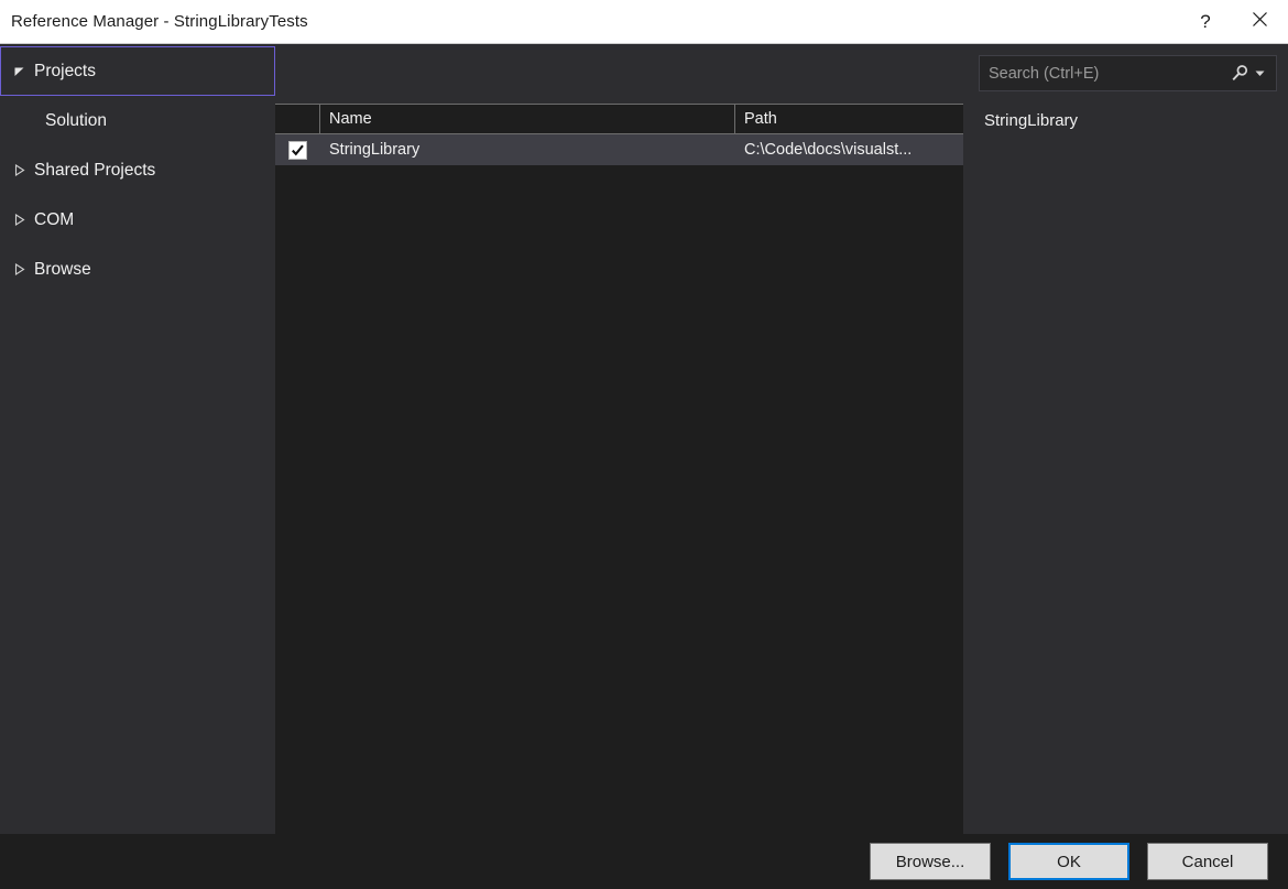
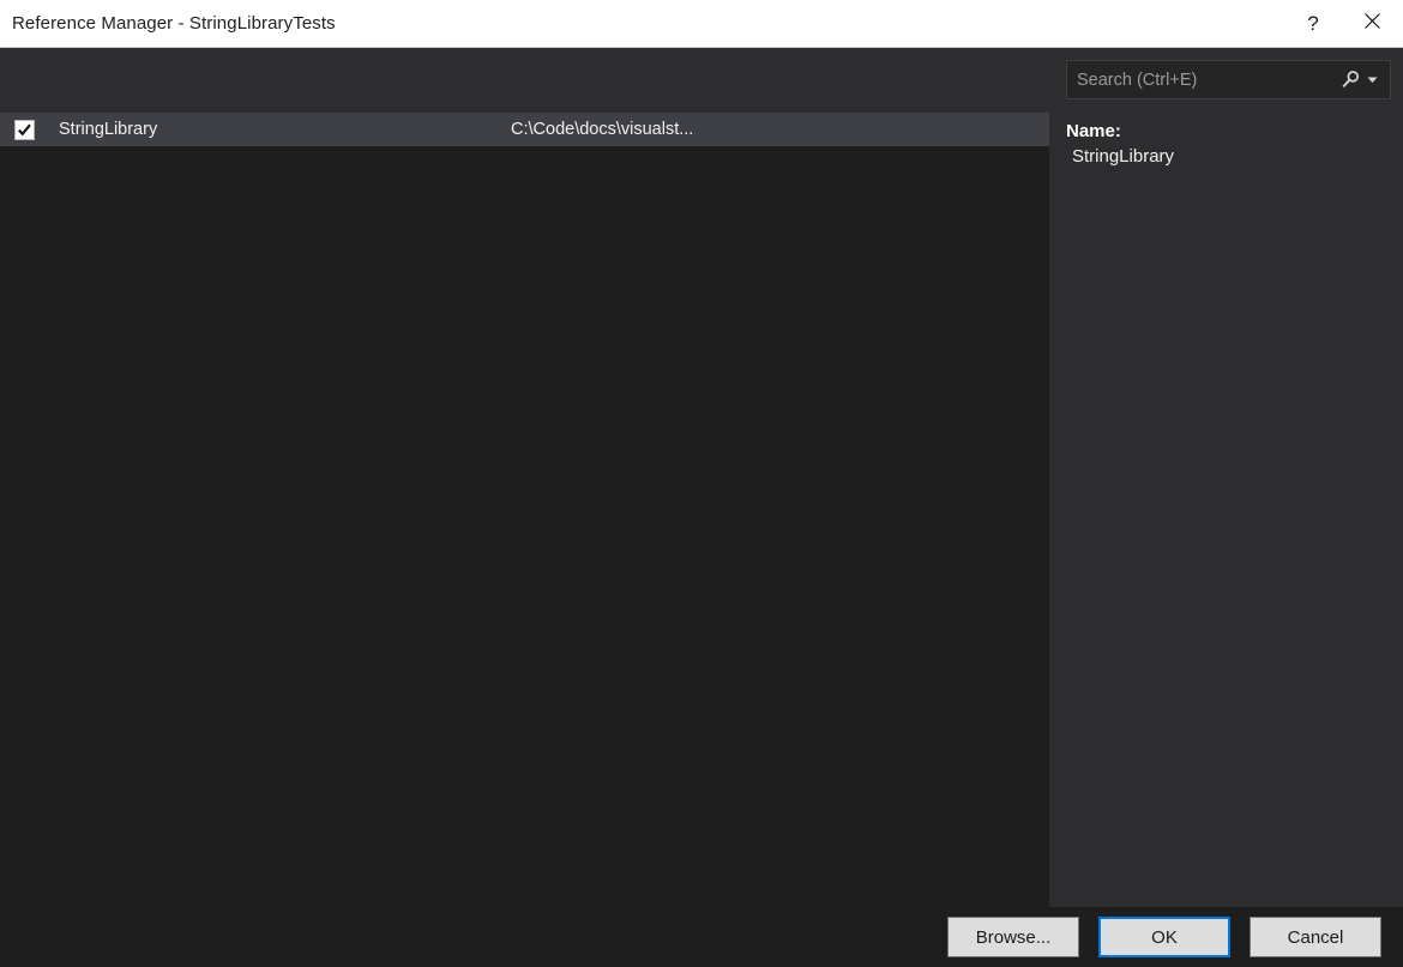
  Reference Manager - StringLibraryTests
  ?
- Projects
- Solution
- Shared Projects
- COM
- Browse
- Name
- Path
  StringLibrary
  C:\Code\docs\visualst...
  Search (Ctrl+E)
+ Name:
  StringLibrary
  Browse...
  OK
  Cancel
